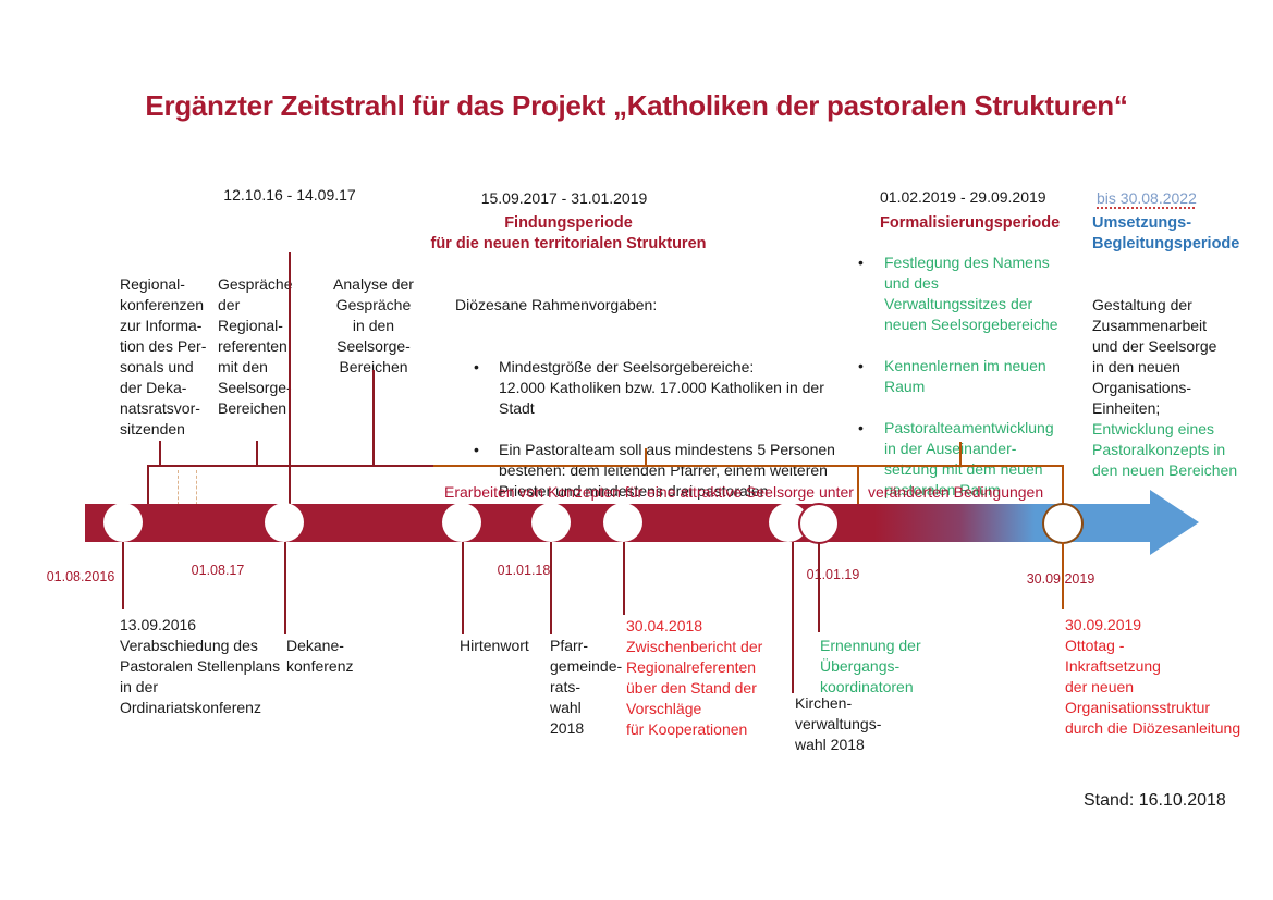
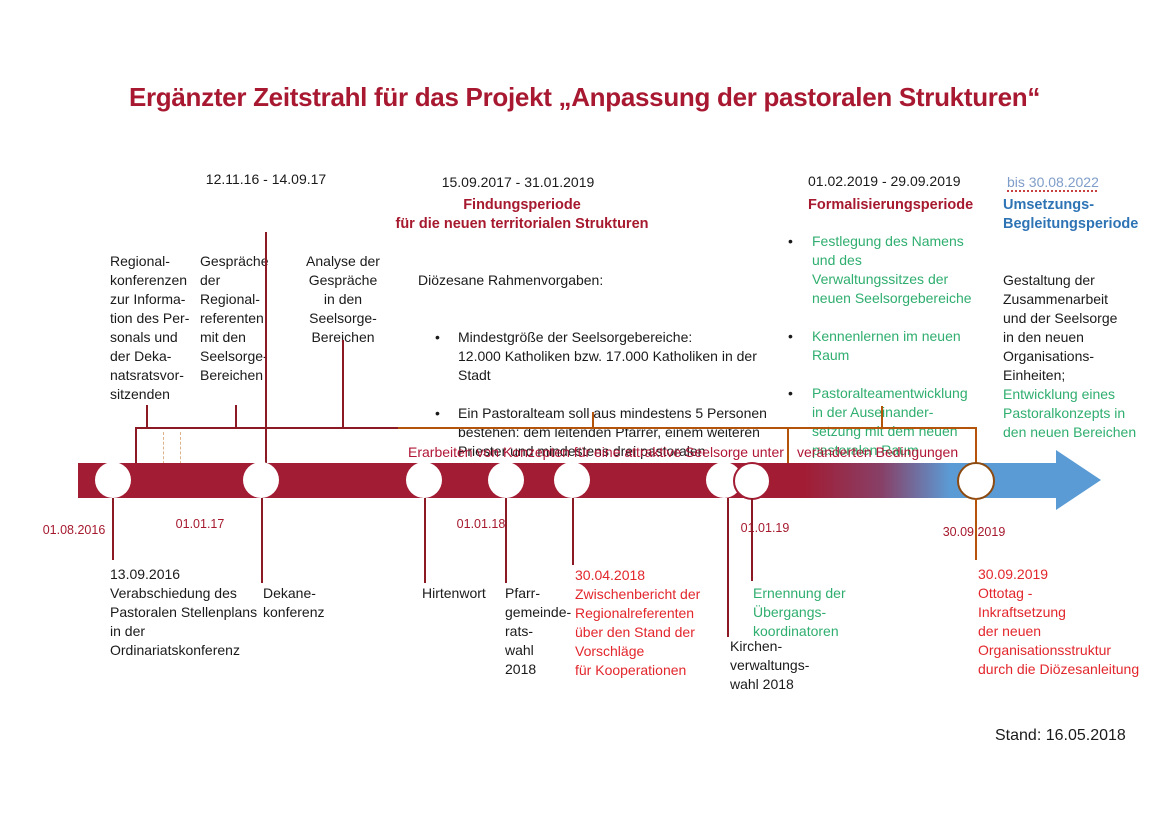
- Ergänzter Zeitstrahl für das Projekt „Katholiken der pastoralen Strukturen“
+ Ergänzter Zeitstrahl für das Projekt „Anpassung der pastoralen Strukturen“
- 12.10.16 - 14.09.17
+ 12.11.16 - 14.09.17
  15.09.2017 - 31.01.2019
  Findungsperiode
  für die neuen territorialen Strukturen
  01.02.2019 - 29.09.2019
  Formalisierungsperiode
  bis 30.08.2022
  Umsetzungs-
  Begleitungsperiode
  Regional-
  konferenzen
  zur Informa-
  tion des Per-
  sonals und
  der Deka-
  natsratsvor-
  sitzenden
  Gespräch
  der
  Regional-
  referenten
  mit den
  Seelsorge
  Bereichen
  Analyse der
  Gespräche
  in den
  Seelsorge-
  Bereichen
  Diözesane Rahmenvorgaben:
  Mindestgröße der Seelsorgebereiche:
  12.000 Katholiken bzw. 17.000 Katholiken in der Stadt
  Ein Pastoralteam soll aus mindestens 5 Personen
  bestehen: dem leitenden Pfarrer, einem weiteren
  Priester und mindestens drei pastoralen
  Festlegung des Namens
  und des
  Verwaltungssitzes der
  neuen Seelsorgebereiche
  Kennenlernen im neuen
  Raum
  Pastoralteamentwicklung
  in der Auseinander-
  setzung mit dem neuen
  pastoralen Raum
  Gestaltung der
  Zusammenarbeit
  und der Seelsorge
  in den neuen
  Organisations-
  Einheiten; Entwicklung eines
  Pastoralkonzepts in
  den neuen Bereichen
  Erarbeiten von Konzepten für eine attraktive Seelsorge unter
  veränderten Bedingungen
  01.08.2016
- 01.08.17
+ 01.01.17
  01.01.18
  0.01.19
  30.092019
  13.09.2016
  Verabschiedung des
  Pastoralen Stellenplans
  in der
  Ordinariatskonferenz
  Dekane-
  konferenz
  Hirtenwort
  Pfarr-
  gemeinde-
  rats-
  wahl
  2018
  30.04.2018
  Zwischenbericht der
  Regionalreferenten
  über den Stand der
  Vorschläge
  für Kooperationen
  Ernennung der
  Übergangs-
  koordinatoren
  Kirchen-
  verwaltungs-
  wahl 2018
  30.09.2019
  Ottotag -
  Inkraftsetzung
  der neuen
  Organisationsstruktur
  durch die Diözesanleitung
- Stand: 16.10.2018
+ Stand: 16.05.2018
